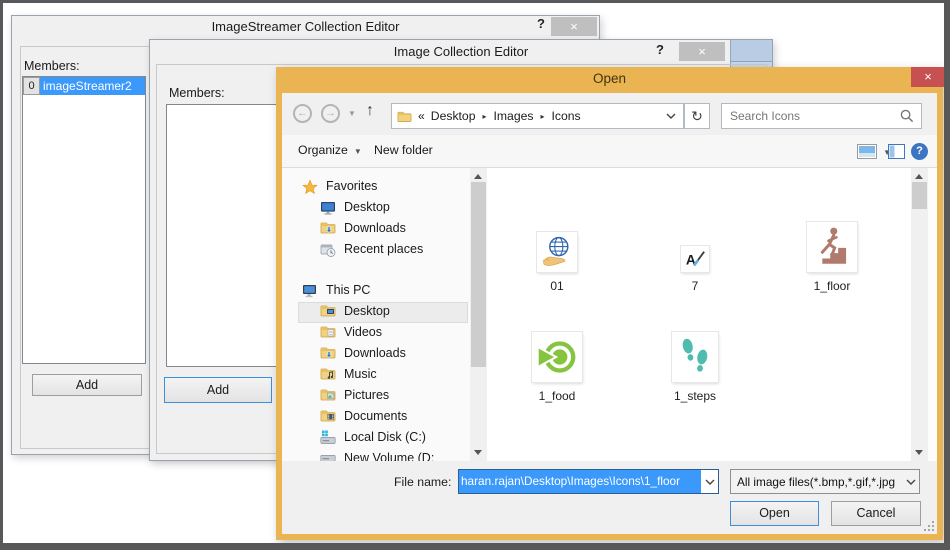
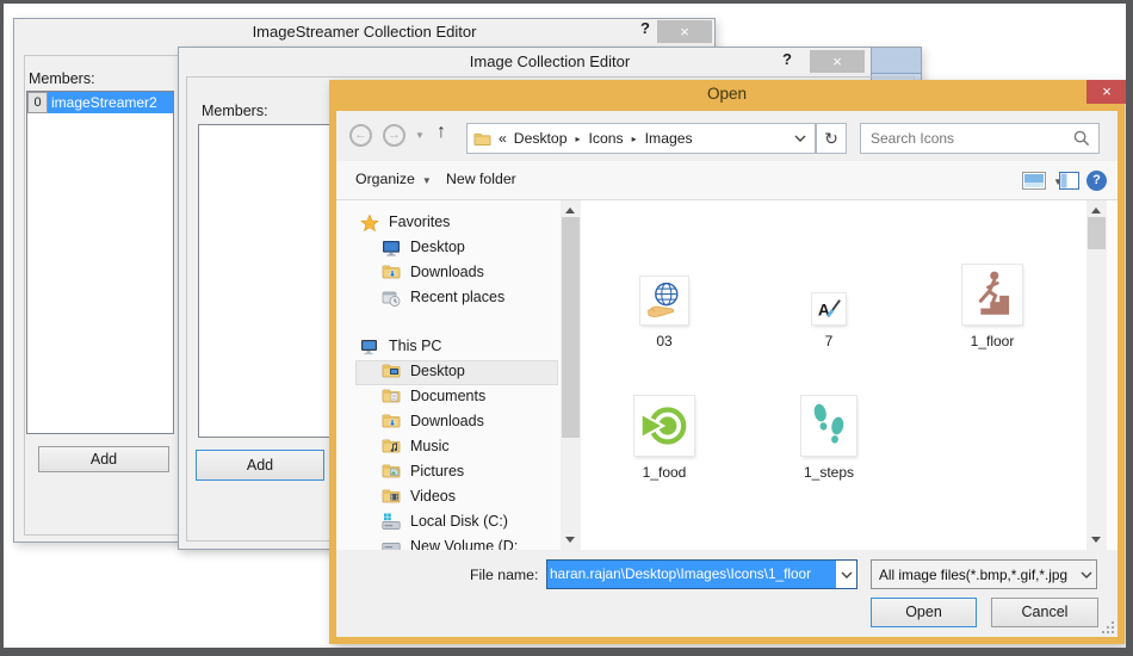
  ImageStreamer Collection Editor
  ?
  ×
  Members:
  0
  imageStreamer2
  Add
  Image Collection Editor
  ?
  ×
  Members:
  Add
  Open
  ×
  ←
  →
  ▼
  ↑
  «
  Desktop
  ▸
- Images
+ Icons
  ▸
- Icons
+ Images
  ↻
  Search Icons
  Organize ▼
  New folder
  ▼
  ?
  Favorites
  Desktop
  Downloads
  Recent places
  This PC
  Desktop
- Videos
+ Documents
  Downloads
  Music
  Pictures
- Documents
+ Videos
  Local Disk (C:)
  New Volume (D:
- 01
+ 03
  A
  7
  1_floor
  1_food
  1_steps
  File name:
  haran.rajan\Desktop\Images\Icons\1_floor
  All image files(*.bmp,*.gif,*.jpg
  Open
  Cancel
